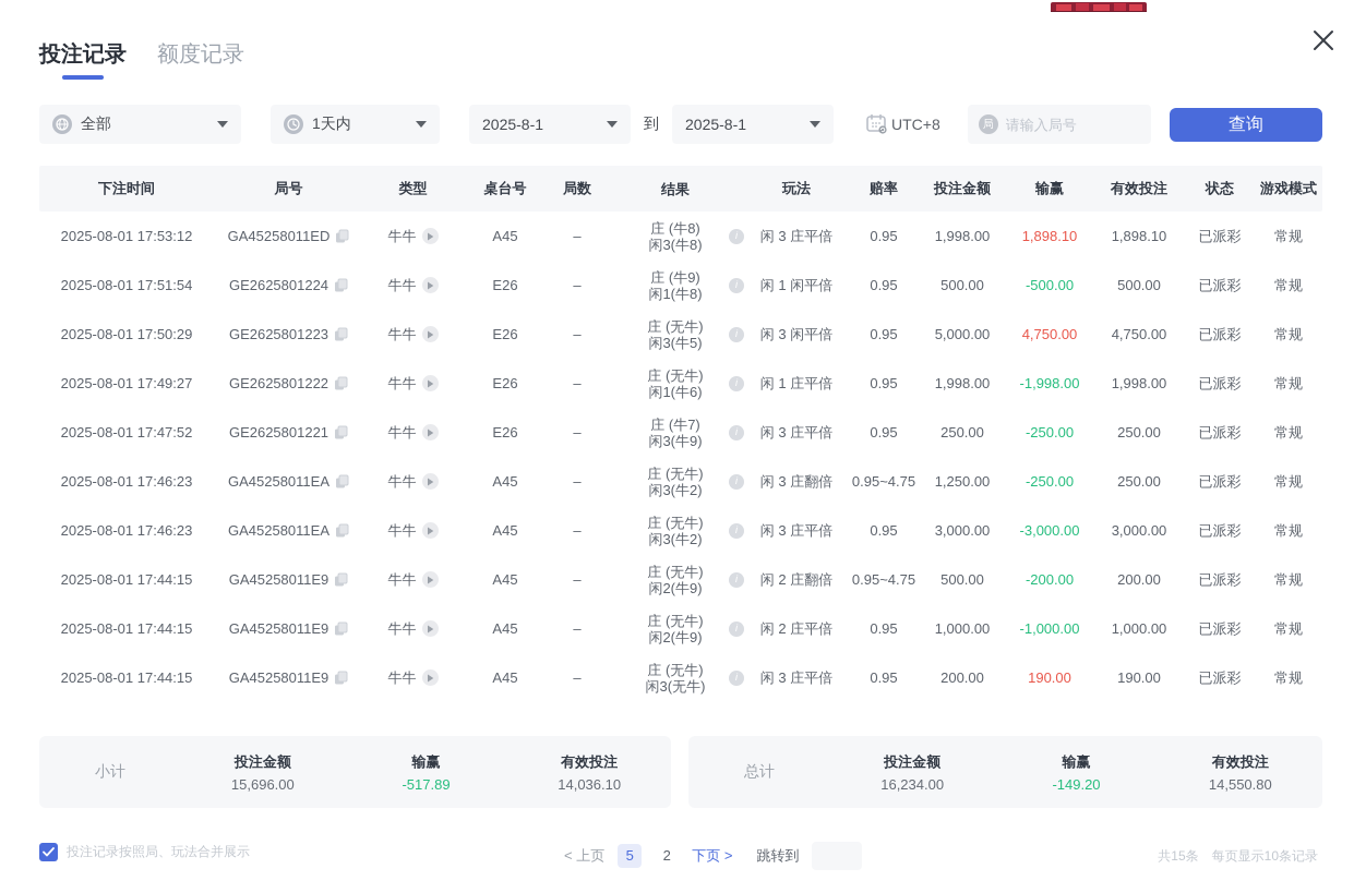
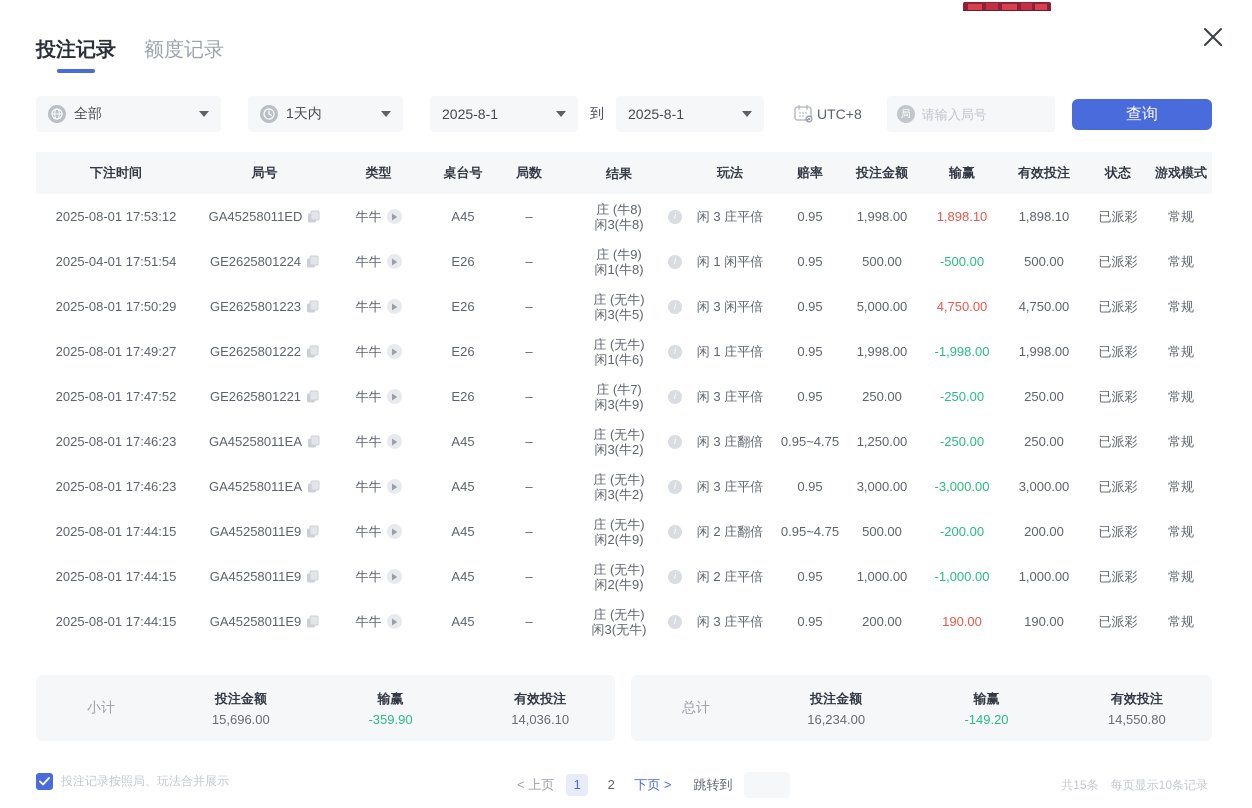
  投注记录
  额度记录
  全部
  1天内
  2025-8-1
  到
  2025-8-1
  UTC+8
  局
  请输入局号
  查询
  下注时间
  局号
  类型
  桌台号
  局数
  结果
  玩法
  赔率
  投注金额
  输赢
  有效投注
  状态
  游戏模式
  2025-08-01 17:53:12
  GA45258011ED
  牛牛
  A45
  –
  庄 (牛8)
  闲3(牛8)
  i
  闲 3 庄平倍
  0.95
  1,998.00
  1,898.10
  1,898.10
  已派彩
  常规
- 2025-08-01 17:51:54
+ 2025-04-01 17:51:54
  GE2625801224
  牛牛
  E26
  –
  庄 (牛9)
  闲1(牛8)
  i
  闲 1 闲平倍
  0.95
  500.00
  -500.00
  500.00
  已派彩
  常规
  2025-08-01 17:50:29
  GE2625801223
  牛牛
  E26
  –
  庄 (无牛)
  闲3(牛5)
  i
  闲 3 闲平倍
  0.95
  5,000.00
  4,750.00
  4,750.00
  已派彩
  常规
  2025-08-01 17:49:27
  GE2625801222
  牛牛
  E26
  –
  庄 (无牛)
  闲1(牛6)
  i
  闲 1 庄平倍
  0.95
  1,998.00
  -1,998.00
  1,998.00
  已派彩
  常规
  2025-08-01 17:47:52
  GE2625801221
  牛牛
  E26
  –
  庄 (牛7)
  闲3(牛9)
  i
  闲 3 庄平倍
  0.95
  250.00
  -250.00
  250.00
  已派彩
  常规
  2025-08-01 17:46:23
  GA45258011EA
  牛牛
  A45
  –
  庄 (无牛)
  闲3(牛2)
  i
  闲 3 庄翻倍
  0.95~4.75
  1,250.00
  -250.00
  250.00
  已派彩
  常规
  2025-08-01 17:46:23
  GA45258011EA
  牛牛
  A45
  –
  庄 (无牛)
  闲3(牛2)
  i
  闲 3 庄平倍
  0.95
  3,000.00
  -3,000.00
  3,000.00
  已派彩
  常规
  2025-08-01 17:44:15
  GA45258011E9
  牛牛
  A45
  –
  庄 (无牛)
  闲2(牛9)
  i
  闲 2 庄翻倍
  0.95~4.75
  500.00
  -200.00
  200.00
  已派彩
  常规
  2025-08-01 17:44:15
  GA45258011E9
  牛牛
  A45
  –
  庄 (无牛)
  闲2(牛9)
  i
  闲 2 庄平倍
  0.95
  1,000.00
  -1,000.00
  1,000.00
  已派彩
  常规
  2025-08-01 17:44:15
  GA45258011E9
  牛牛
  A45
  –
  庄 (无牛)
  闲3(无牛)
  i
  闲 3 庄平倍
  0.95
  200.00
  190.00
  190.00
  已派彩
  常规
  小计
  投注金额
  15,696.00
  输赢
- -517.89
+ -359.90
  有效投注
  14,036.10
  总计
  投注金额
  16,234.00
  输赢
  -149.20
  有效投注
  14,550.80
  投注记录按照局、玩法合并展示
  < 上页
- 5
+ 1
  2
  下页 >
  跳转到
  共15条
  每页显示10条记录
